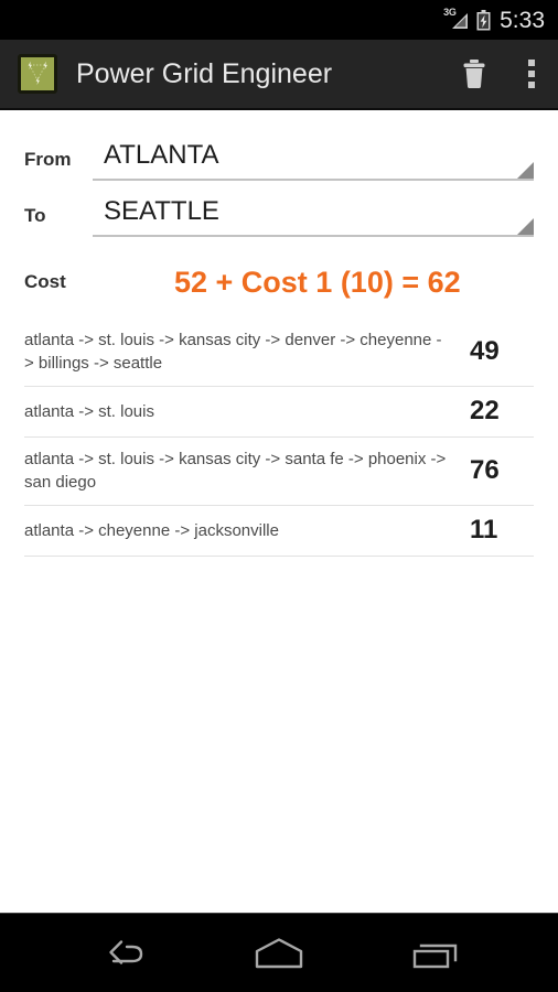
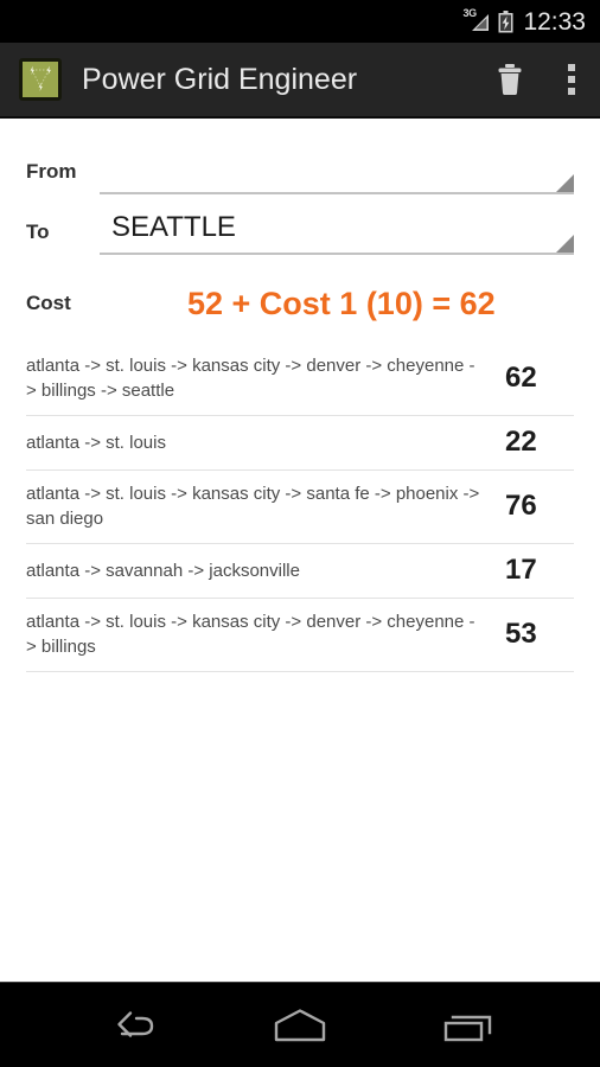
  3G
- 5:33
+ 12:33
  Power Grid Engineer
  From
- ATLANTA
  To
  SEATTLE
  Cost
  52 + Cost 1 (10) = 62
  atlanta -> st. louis -> kansas city -> denver -> cheyenne -> billings -> seattle
- 49
+ 62
  atlanta -> st. louis
  22
  atlanta -> st. louis -> kansas city -> santa fe -> phoenix -> san diego
  76
- atlanta -> cheyenne -> jacksonville
+ atlanta -> savannah -> jacksonville
- 11
+ 17
+ atlanta -> st. louis -> kansas city -> denver -> cheyenne -> billings
+ 53
